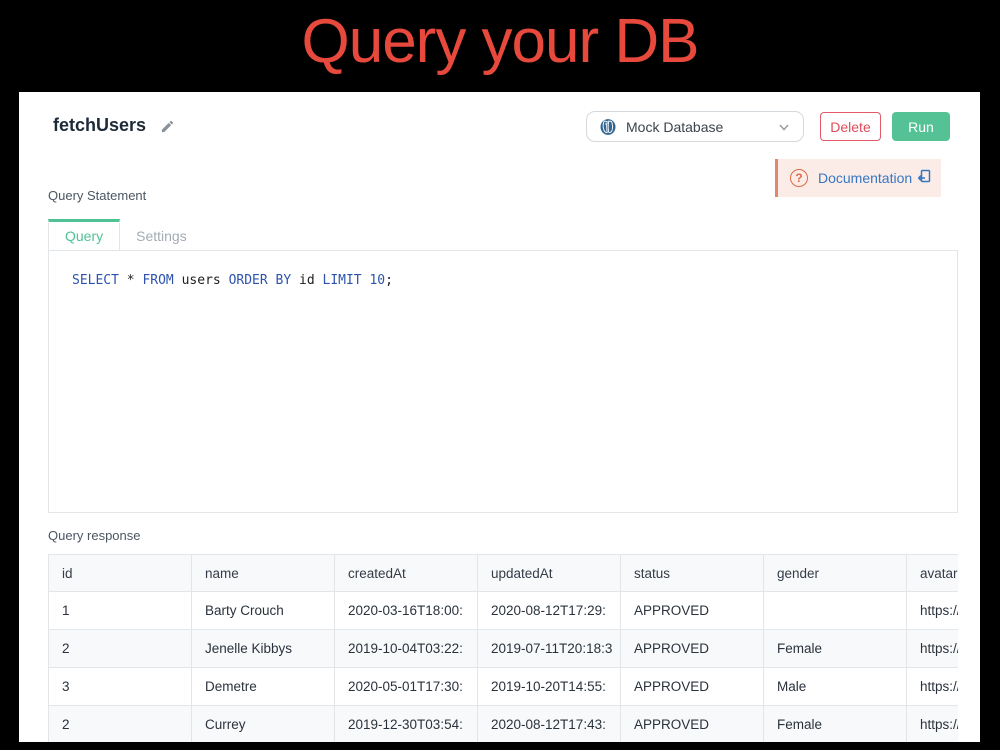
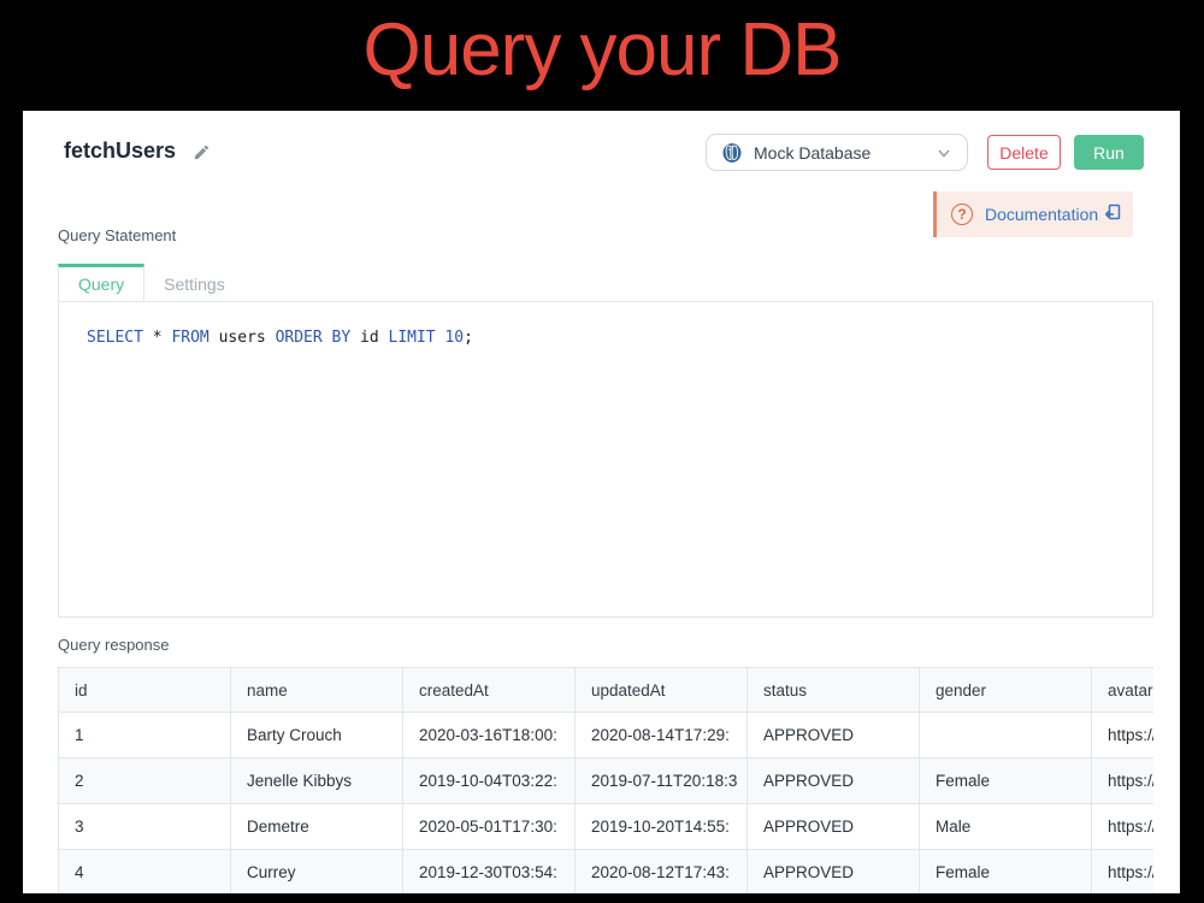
  Query your DB
  fetchUsers
  Mock Database
  Delete
  Run
  ?
  Documentation
  Query Statement
  Query
  Settings
  SELECT * FROM users ORDER BY id LIMIT 10;
  Query response
  id	name	createdAt	updatedAt	status	gender	avatar
- 1	Barty Crouch	2020-03-16T18:00:	2020-08-12T17:29:	APPROVED		https:/
+ 1	Barty Crouch	2020-03-16T18:00:	2020-08-14T17:29:	APPROVED		https:/
  2	Jenelle Kibbys	2019-10-04T03:22:	2019-07-11T20:18:3	APPROVED	Female	https:/
  3	Demetre	2020-05-01T17:30:	2019-10-20T14:55:	APPROVED	Male	https:/
- 2	Currey	2019-12-30T03:54:	2020-08-12T17:43:	APPROVED	Female	https:/
+ 4	Currey	2019-12-30T03:54:	2020-08-12T17:43:	APPROVED	Female	https:/
